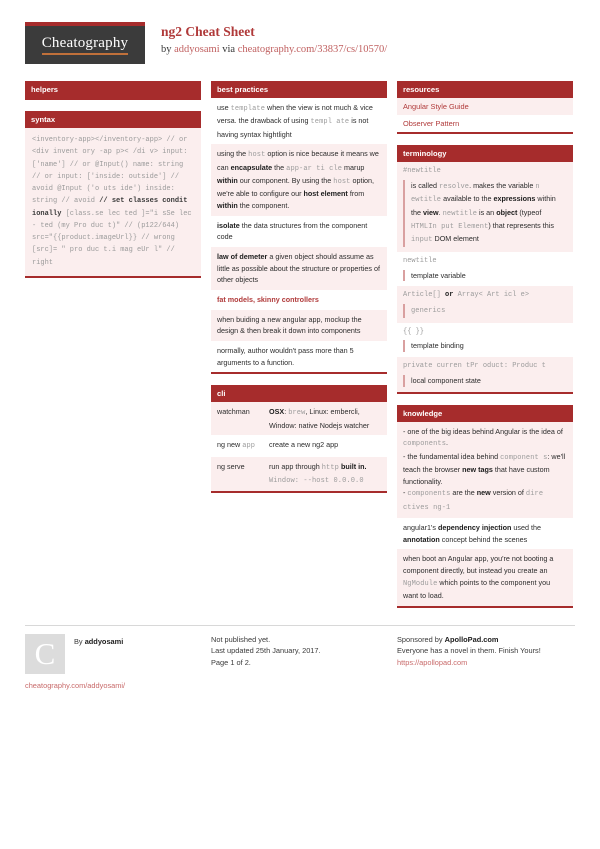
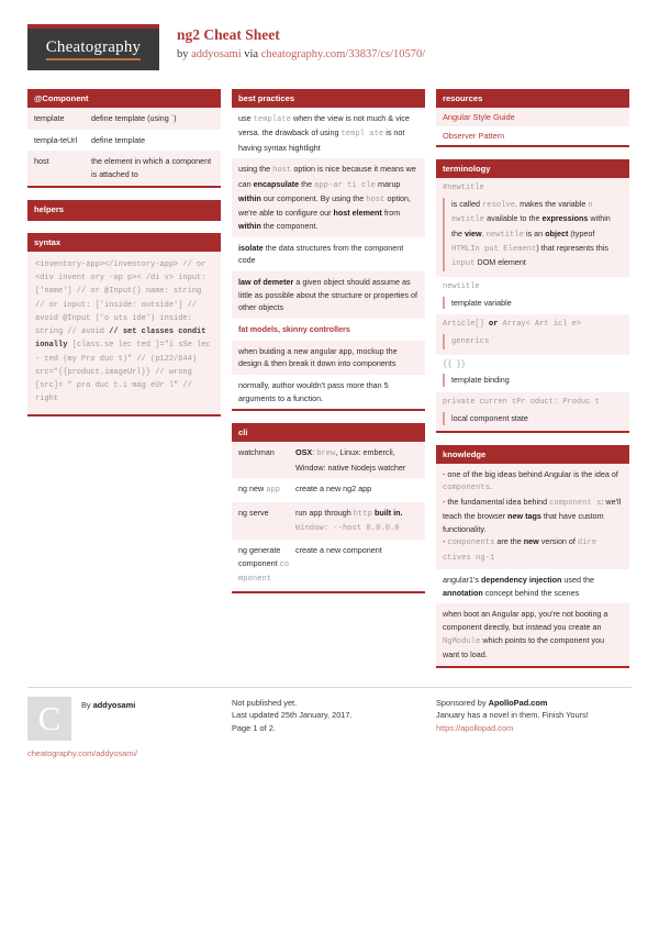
  Cheatography
  ng2 Cheat Sheet
  by addyosami via cheatography.com/33837/cs/10570/
+ @Component
+ template
+ define template (using `)
+ templa-teUrl
+ define template
+ host
+ the element in which a component is attached to
  helpers
  syntax
  <inventory-app></inventory-app> // or <div invent ory -ap p>< /di v> input: ['name'] // or @Input() name: string // or input: ['inside: outside'] // avoid @Input ('o uts ide') inside: string // avoid // set classes condit ionally [class.se lec ted ]="i sSe lec - ted (my Pro duc t)" // (p122/644) src="{{product.imageUrl}} // wrong [src]= " pro duc t.i mag eUr l" // right
  best practices
  use template when the view is not much & vice versa. the drawback of using templ ate is not having syntax hightlight
  using the host option is nice because it means we can encapsulate the app-ar ti cle marup within our component. By using the host option, we're able to configure our host element from within the component.
  isolate the data structures from the component code
  law of demeter a given object should assume as little as possible about the structure or properties of other objects
  fat models, skinny controllers
  when buiding a new angular app, mockup the design & then break it down into components
  normally, author wouldn't pass more than 5 arguments to a function.
  cli
  watchman
  OSX: brew, Linux: embercli, Window: native Nodejs watcher
  ng new app
  create a new ng2 app
  ng serve
  run app through http built in. Window: --host 0.0.0.0
+ ng generate component co mponent
+ create a new component
  resources
  Angular Style Guide
  Observer Pattern
  terminology
  #newtitle
  is called resolve. makes the variable n ewtitle available to the expressions within the view. newtitle is an object (typeof HTMLIn put Element) that represents this input DOM element
  newtitle
  template variable
  Article[] or Array< Art icl e>
  generics
  {{ }}
  template binding
  private curren tPr oduct: Produc t
  local component state
  knowledge
  - one of the big ideas behind Angular is the idea of components.
  - the fundamental idea behind component s: we'll teach the browser new tags that have custom functionality.
  - components are the new version of dire ctives ng-1
  angular1's dependency injection used the annotation concept behind the scenes
  when boot an Angular app, you're not booting a component directly, but instead you create an NgModule which points to the component you want to load.
  C
  By addyosami
  cheatography.com/addyosami/
  Not published yet.
  Last updated 25th January, 2017.
  Page 1 of 2.
  Sponsored by ApolloPad.com
- Everyone has a novel in them. Finish Yours!
+ January has a novel in them. Finish Yours!
  https://apollopad.com
